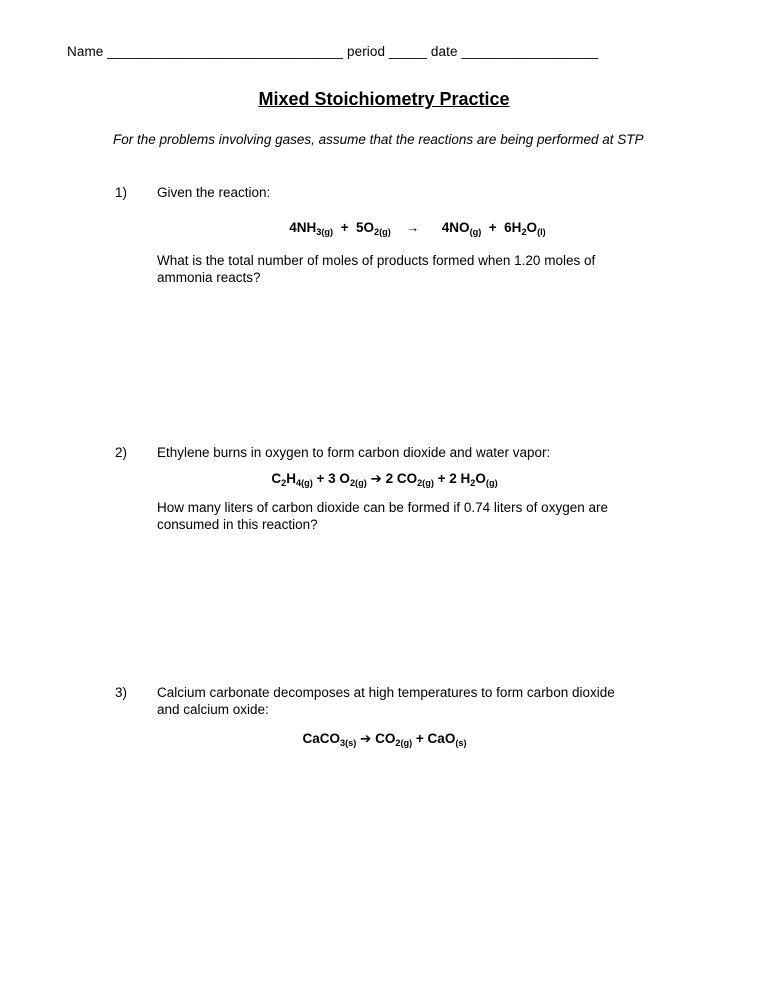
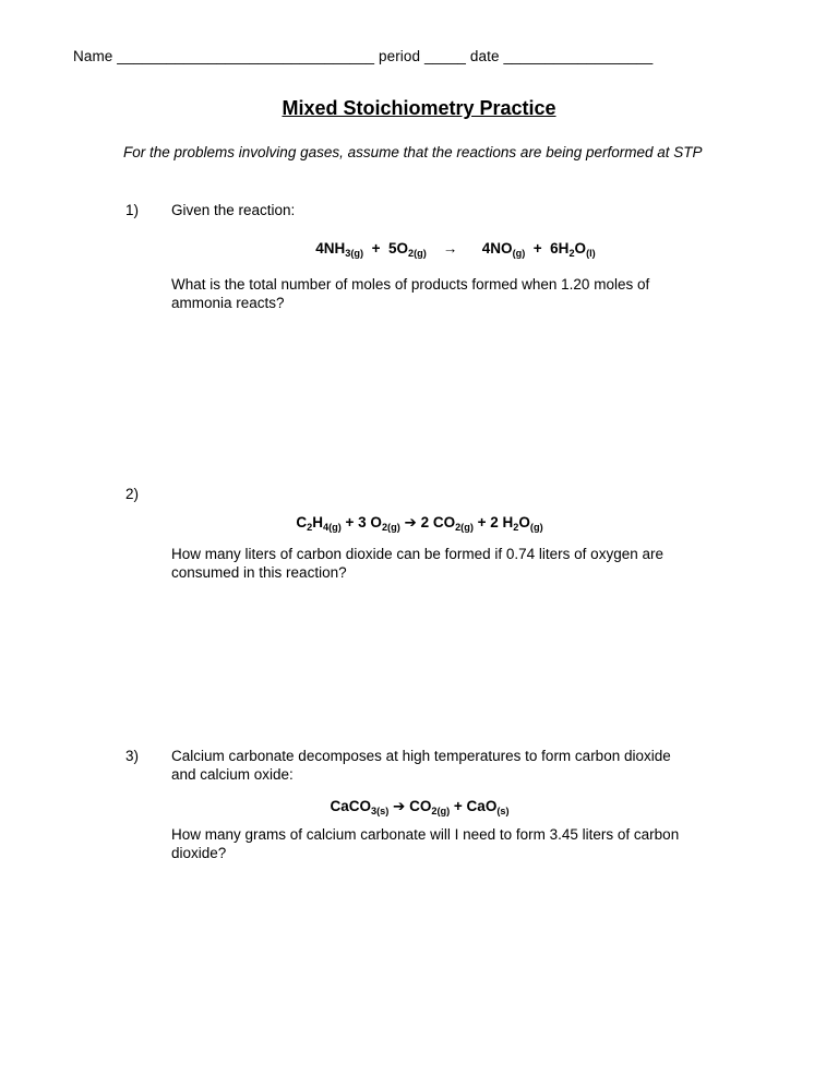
  Name _______________________________ period _____ date __________________
  Mixed Stoichiometry Practice
  For the problems involving gases, assume that the reactions are being performed at STP
  1)
  Given the reaction:
  4NH3(g) + 5O2(g) → 4NO(g) + 6H2O(l)
  What is the total number of moles of products formed when 1.20 moles of ammonia reacts?
  2)
- Ethylene burns in oxygen to form carbon dioxide and water vapor:
  C2H4(g) + 3 O2(g) ➔ 2 CO2(g) + 2 H2O(g)
  How many liters of carbon dioxide can be formed if 0.74 liters of oxygen are consumed in this reaction?
  3)
  Calcium carbonate decomposes at high temperatures to form carbon dioxide and calcium oxide:
  CaCO3(s) ➔ CO2(g) + CaO(s)
+ How many grams of calcium carbonate will I need to form 3.45 liters of carbon dioxide?
